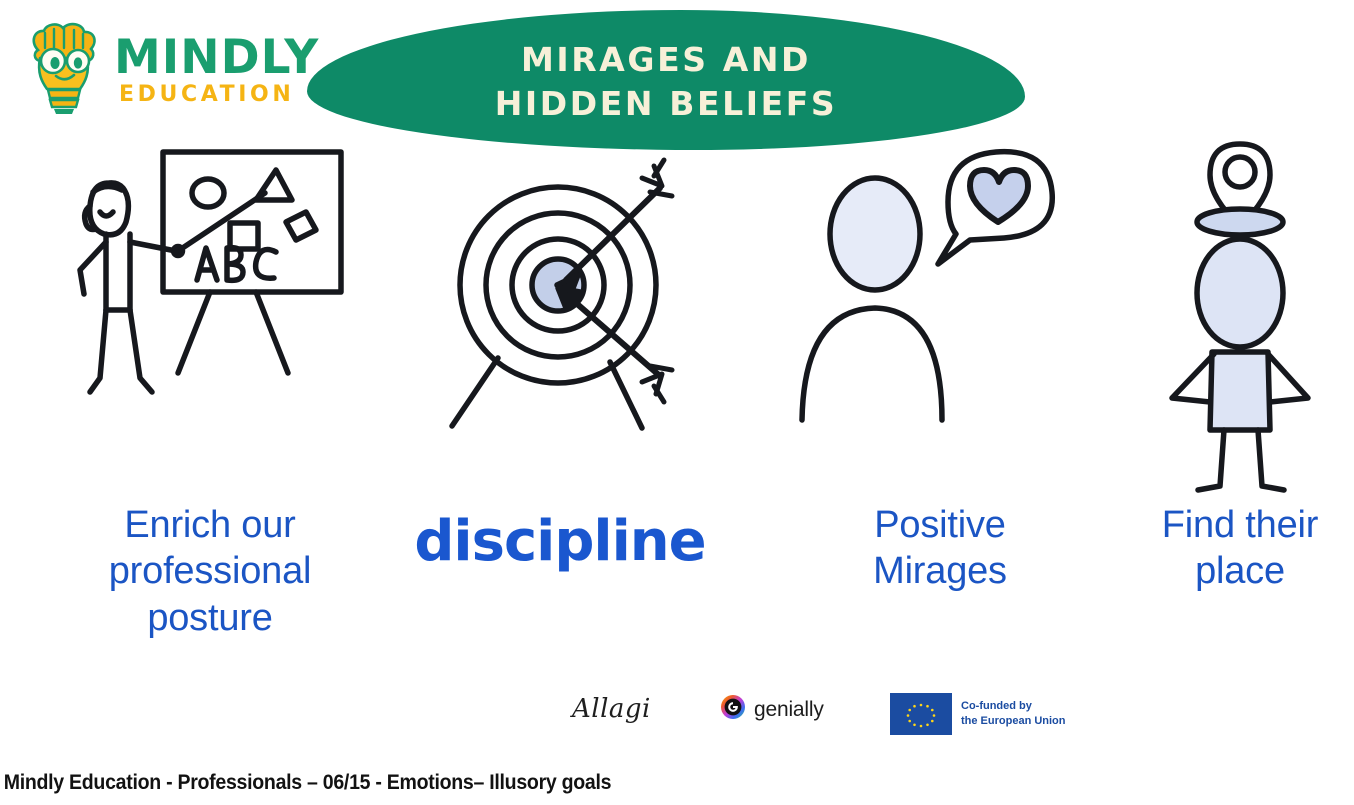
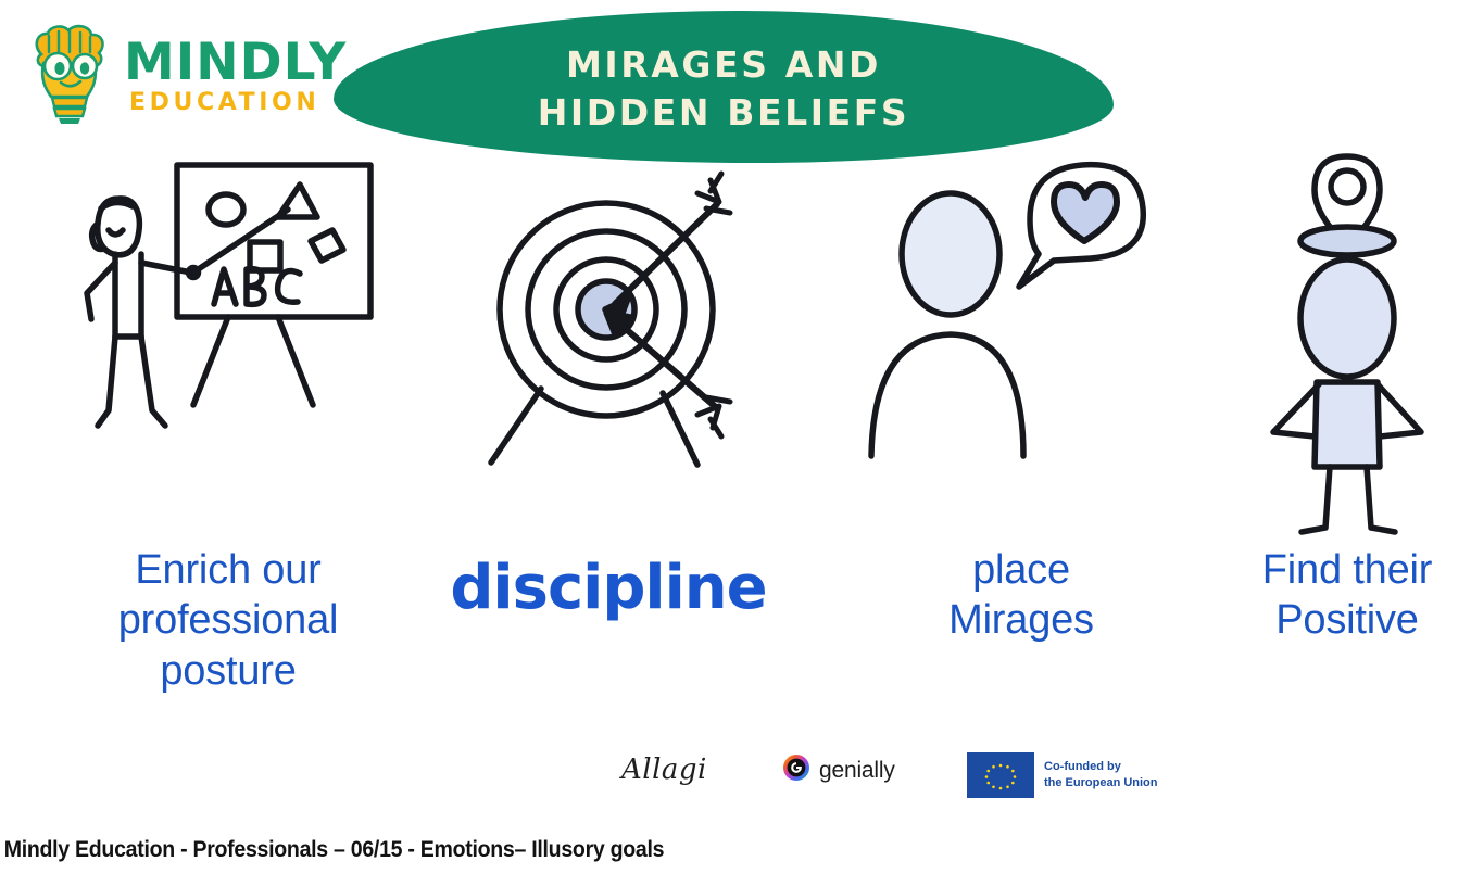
  MINDLY
  EDUCATION
  MIRAGES AND
  HIDDEN BELIEFS
  Enrich our
  professional
  posture
  discipline
- Positive
+ place
  Mirages
  Find their
- place
+ Positive
  Allagi
  genially
  Co-funded by
  the European Union
  Mindly Education - Professionals – 06/15 - Emotions– Illusory goals
